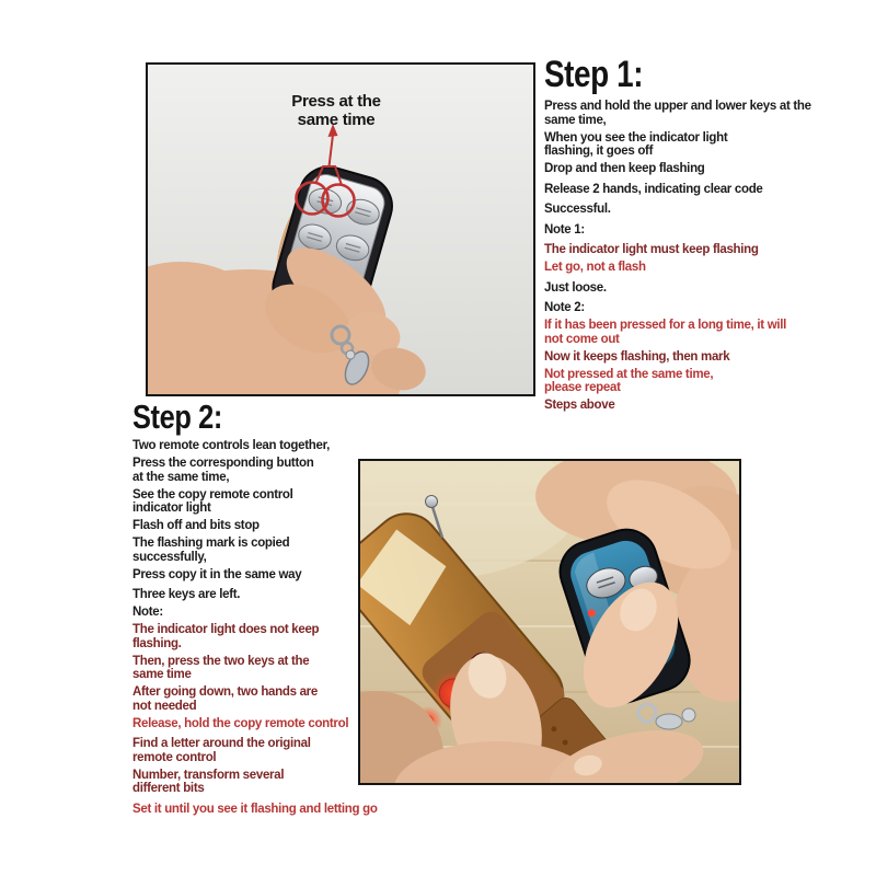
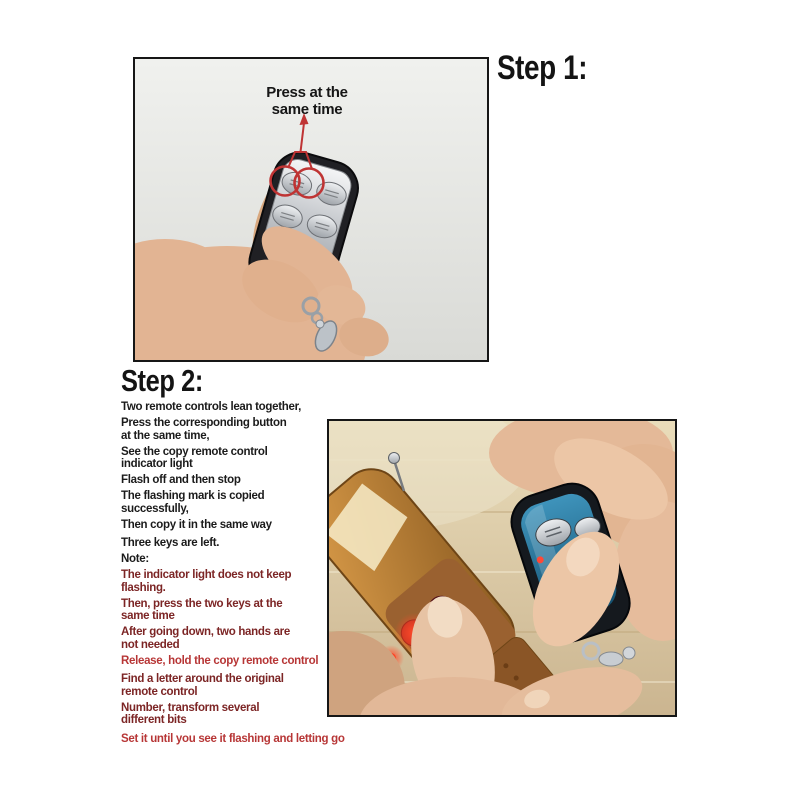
  Press at the
  same time
  Step 1:
- Press and hold the upper and lower keys at the
- same time,
- When you see the indicator light
- flashing, it goes off
- Drop and then keep flashing
- Release 2 hands, indicating clear code
- Successful.
- Note 1:
- The indicator light must keep flashing
- Let go, not a flash
- Just loose.
- Note 2:
- If it has been pressed for a long time, it will
- not come out
- Now it keeps flashing, then mark
- Not pressed at the same time,
- please repeat
- Steps above
  Step 2:
  Two remote controls lean together,
  Press the corresponding button
  at the same time,
  See the copy remote control
  indicator light
- Flash off and bits stop
+ Flash off and then stop
  The flashing mark is copied
  successfully,
- Press copy it in the same way
+ Then copy it in the same way
  Three keys are left.
  Note:
  The indicator light does not keep
  flashing.
  Then, press the two keys at the
  same time
  After going down, two hands are
  not needed
  Release, hold the copy remote control
  Find a letter around the original
  remote control
  Number, transform several
  different bits
  Set it until you see it flashing and letting go
